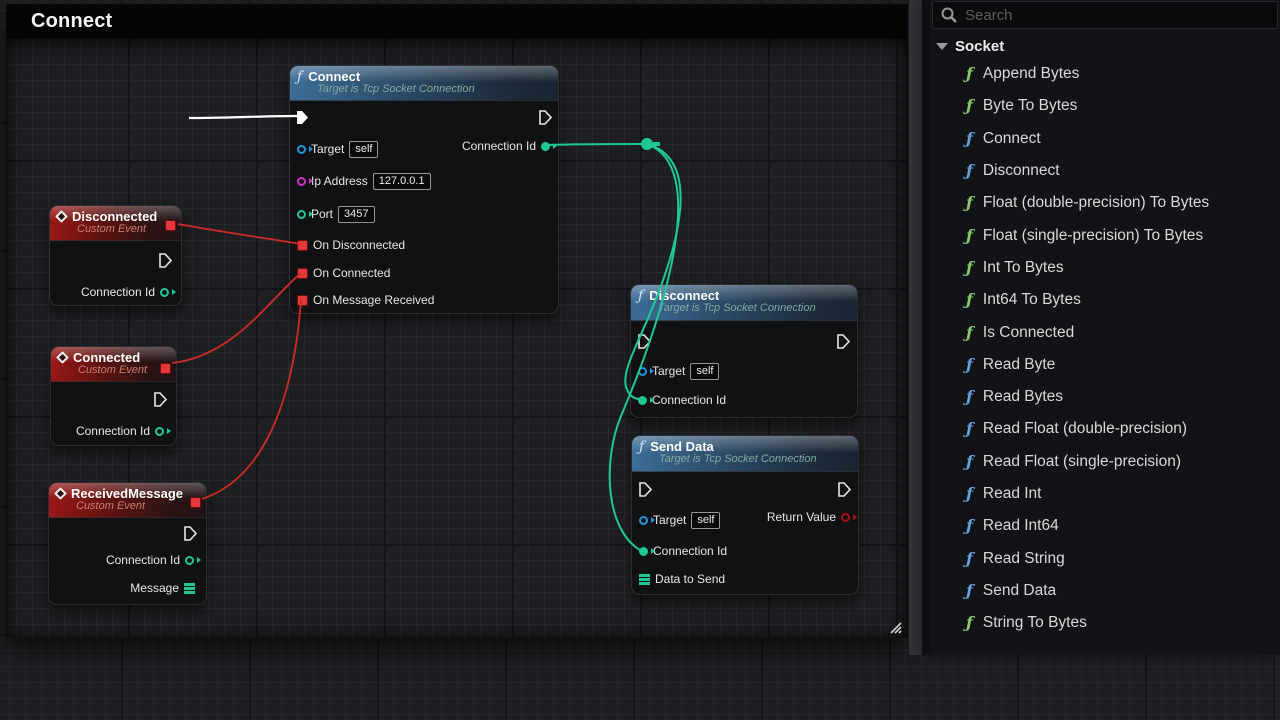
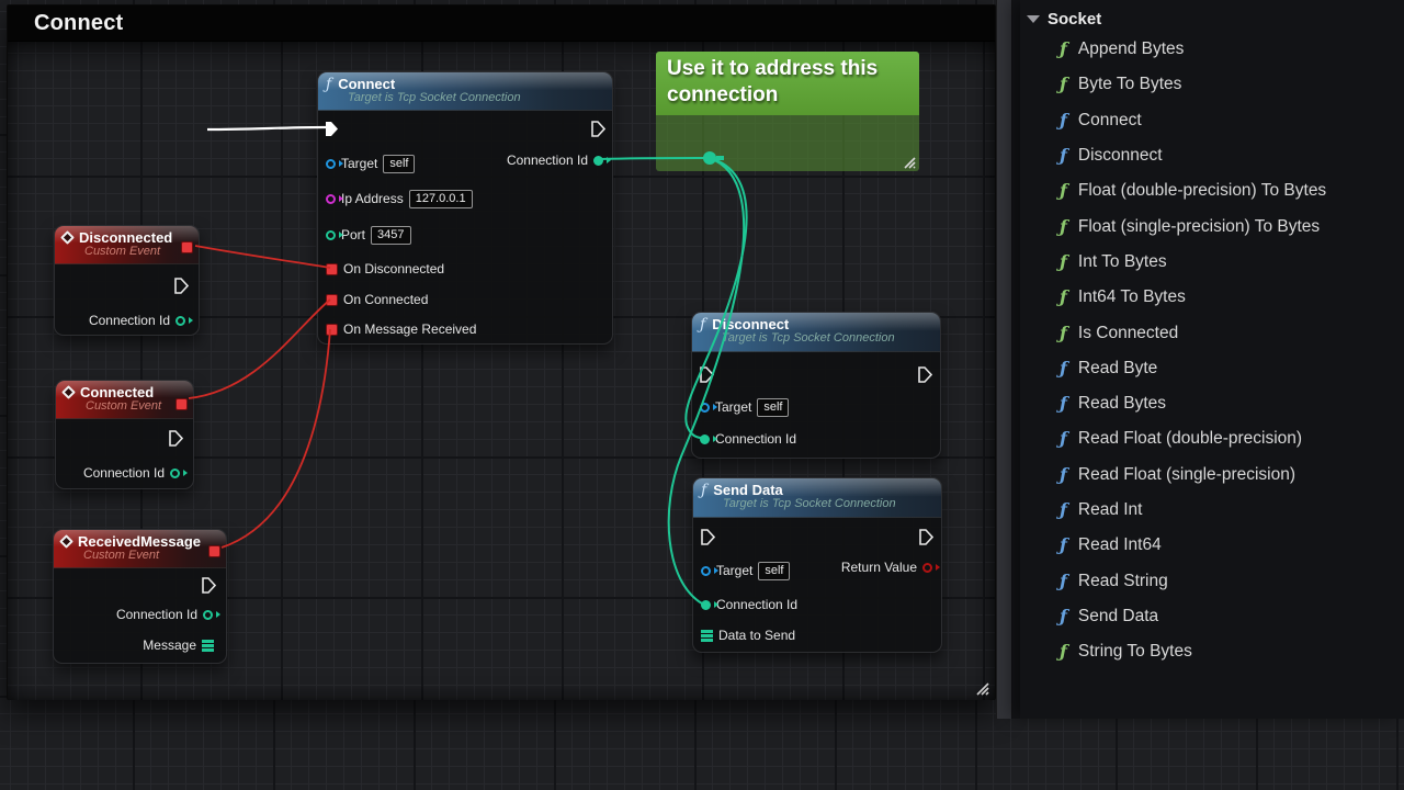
  Connect
+ Use it to address this connection
  Disconnected
  Custom Event
  Connection Id
  Connected
  Custom Event
  Connection Id
  ReceivedMessage
  Custom Event
  Connection Id
  Message
  ƒ
  Connect
  Target is Tcp Socket Connection
  Connection Id
  Target
  self
  Ip Address
  127.0.0.1
  Port
  3457
  On Disconnected
  On Connected
  On Message Received
  ƒ
  Disconnect
  arget is Tcp Socket Connection
  Target
  self
  Connection Id
  ƒ
  Send Data
  Target is Tcp Socket Connection
  Return Value
  Target
  self
  Connection Id
  Data to Send
- Search
  Socket
  ƒ
  Append Bytes
  ƒ
  Byte To Bytes
  ƒ
  Connect
  ƒ
  Disconnect
  ƒ
  Float (double-precision) To Bytes
  ƒ
  Float (single-precision) To Bytes
  ƒ
  Int To Bytes
  ƒ
  Int64 To Bytes
  ƒ
  Is Connected
  ƒ
  Read Byte
  ƒ
  Read Bytes
  ƒ
  Read Float (double-precision)
  ƒ
  Read Float (single-precision)
  ƒ
  Read Int
  ƒ
  Read Int64
  ƒ
  Read String
  ƒ
  Send Data
  ƒ
  String To Bytes
